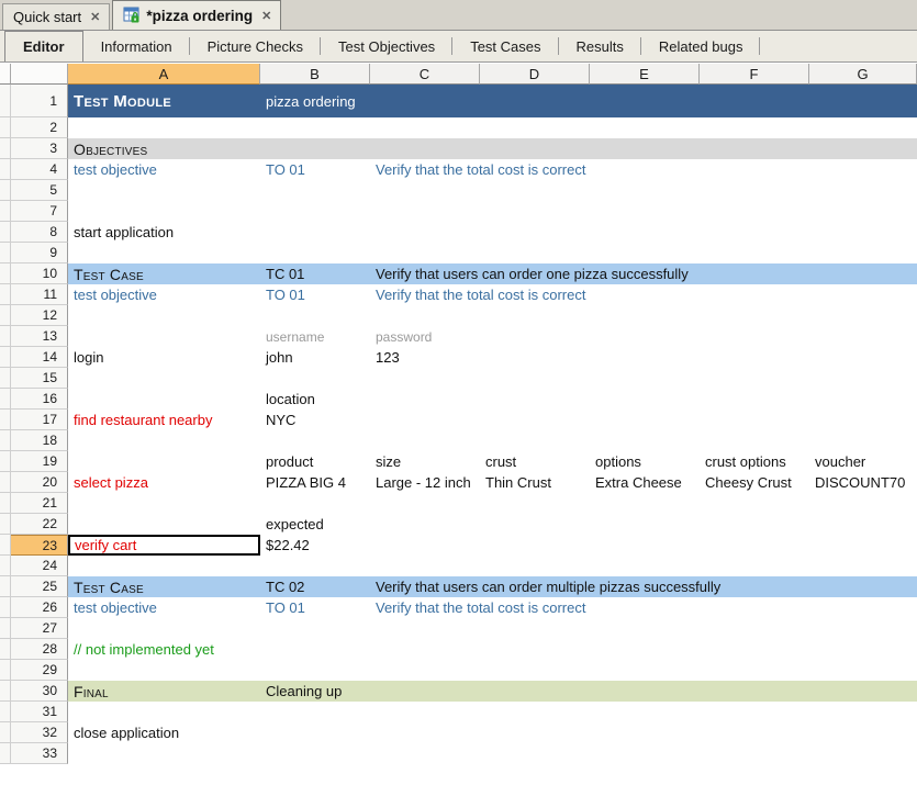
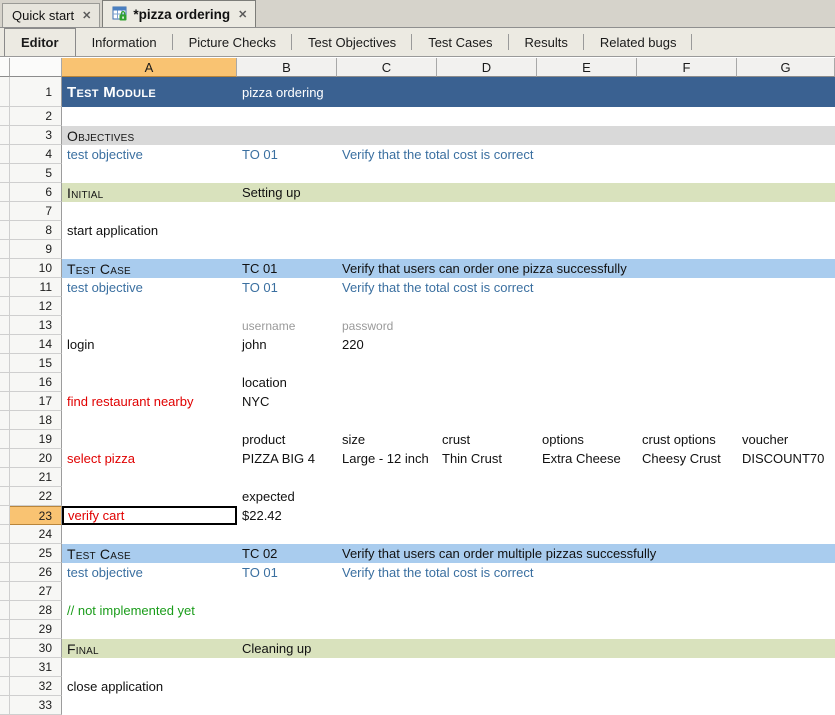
  Quick start
  ✕
  *pizza ordering
  ✕
  Editor
  Information
  Picture Checks
  Test Objectives
  Test Cases
  Results
  Related bugs
  A
  B
  C
  D
  E
  F
  G
  1
  Test Module
  pizza ordering
  2
  3
  Objectives
  4
  test objective
  TO 01
  Verify that the total cost is correct
  5
+ 6
+ Initial
+ Setting up
  7
  8
  start application
  9
  10
  Test Case
  TC 01
  Verify that users can order one pizza successfully
  11
  test objective
  TO 01
  Verify that the total cost is correct
  12
  13
  username
  password
  14
  login
  john
- 123
+ 220
  15
  16
  location
  17
  find restaurant nearby
  NYC
  18
  19
  product
  size
  crust
  options
  crust options
  voucher
  20
  select pizza
  PIZZA BIG 4
  Large - 12 inch
  Thin Crust
  Extra Cheese
  Cheesy Crust
  DISCOUNT70
  21
  22
  expected
  23
  verify cart
  $22.42
  24
  25
  Test Case
  TC 02
  Verify that users can order multiple pizzas successfully
  26
  test objective
  TO 01
  Verify that the total cost is correct
  27
  28
  // not implemented yet
  29
  30
  Final
  Cleaning up
  31
  32
  close application
  33
